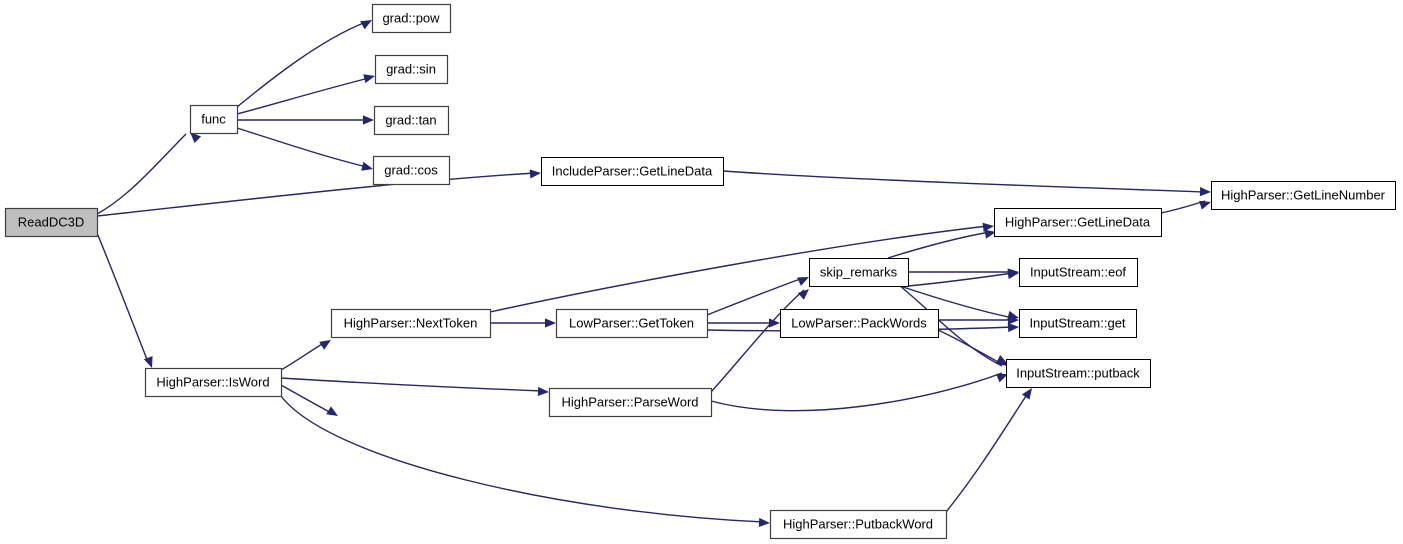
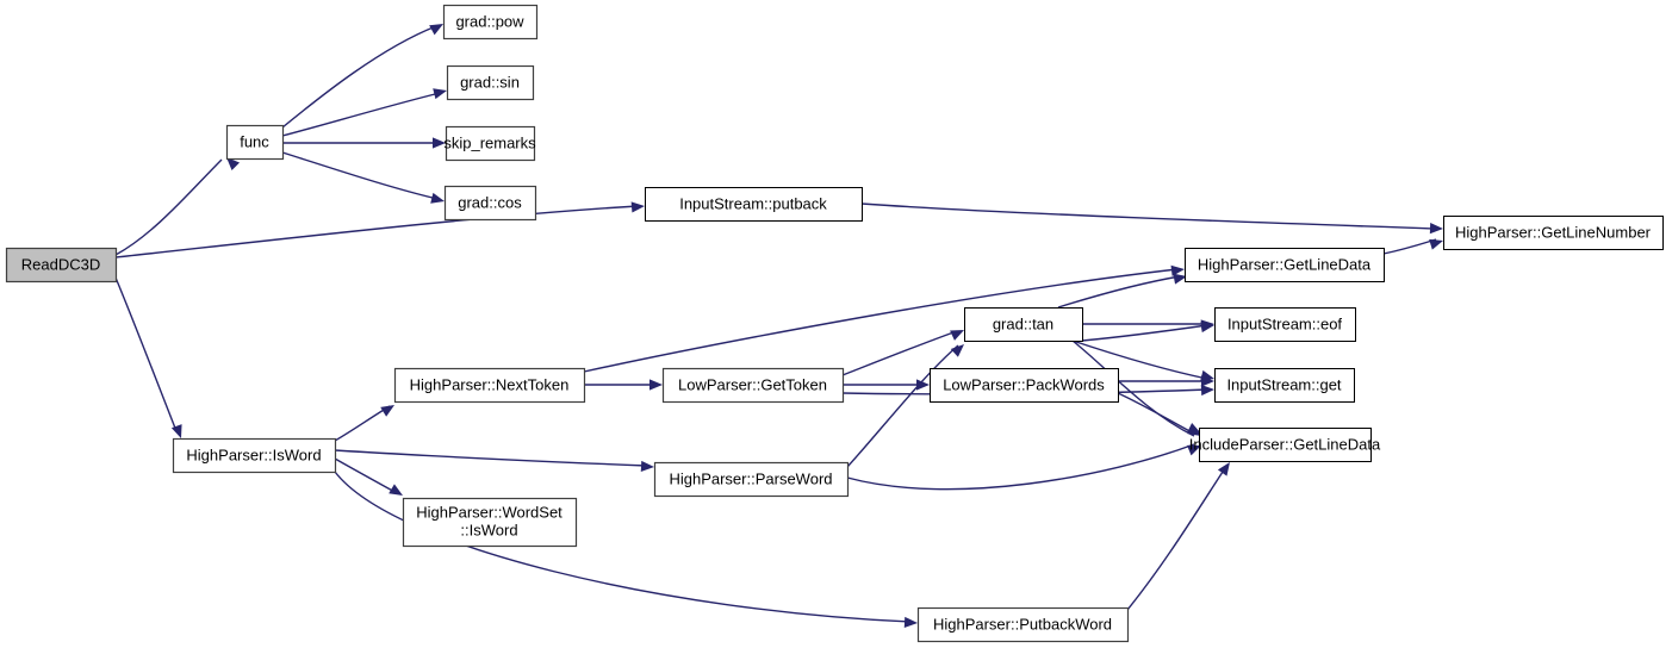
  ReadDC3D
  func
  grad::pow
  grad::sin
- grad::tan
+ skip_remarks
  grad::cos
- IncludeParser::GetLineData
+ InputStream::putback
  HighParser::GetLineNumber
  HighParser::GetLineData
- skip_remarks
+ grad::tan
  InputStream::eof
  HighParser::NextToken
  LowParser::GetToken
  LowParser::PackWords
  InputStream::get
  HighParser::IsWord
- InputStream::putback
+ IncludeParser::GetLineData
  HighParser::ParseWord
+ HighParser::WordSet ::IsWord
  HighParser::PutbackWord
